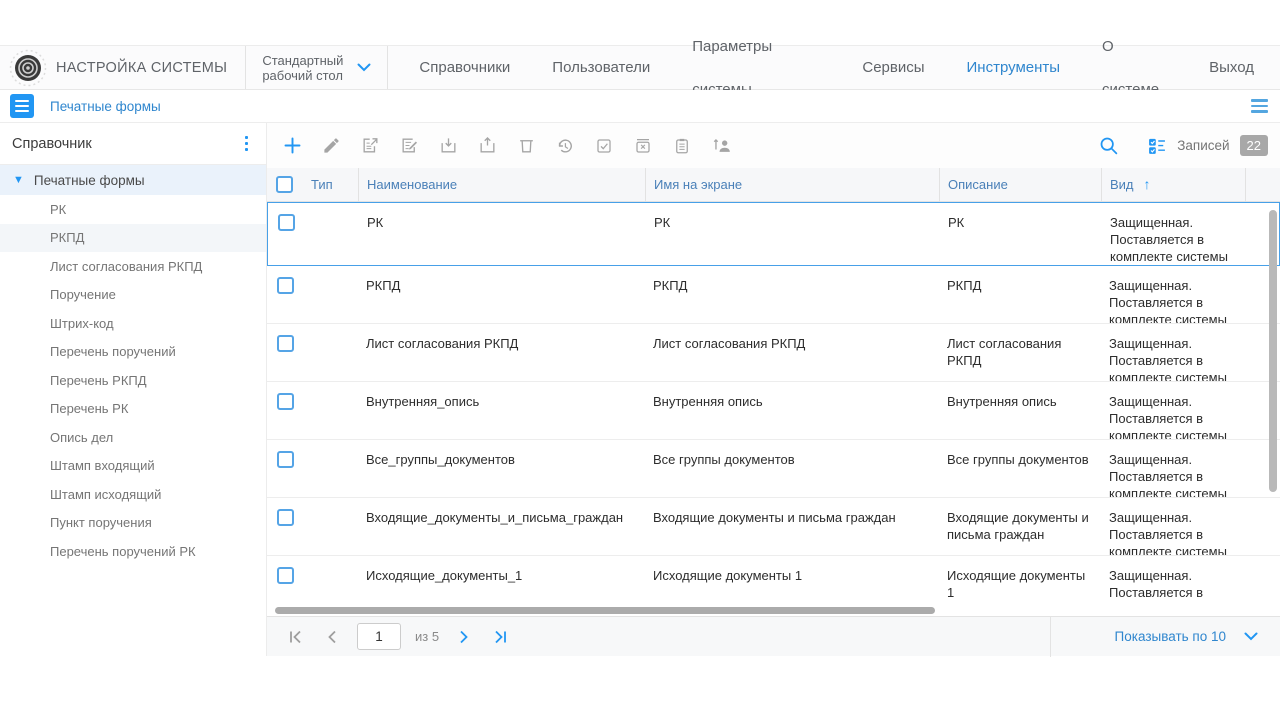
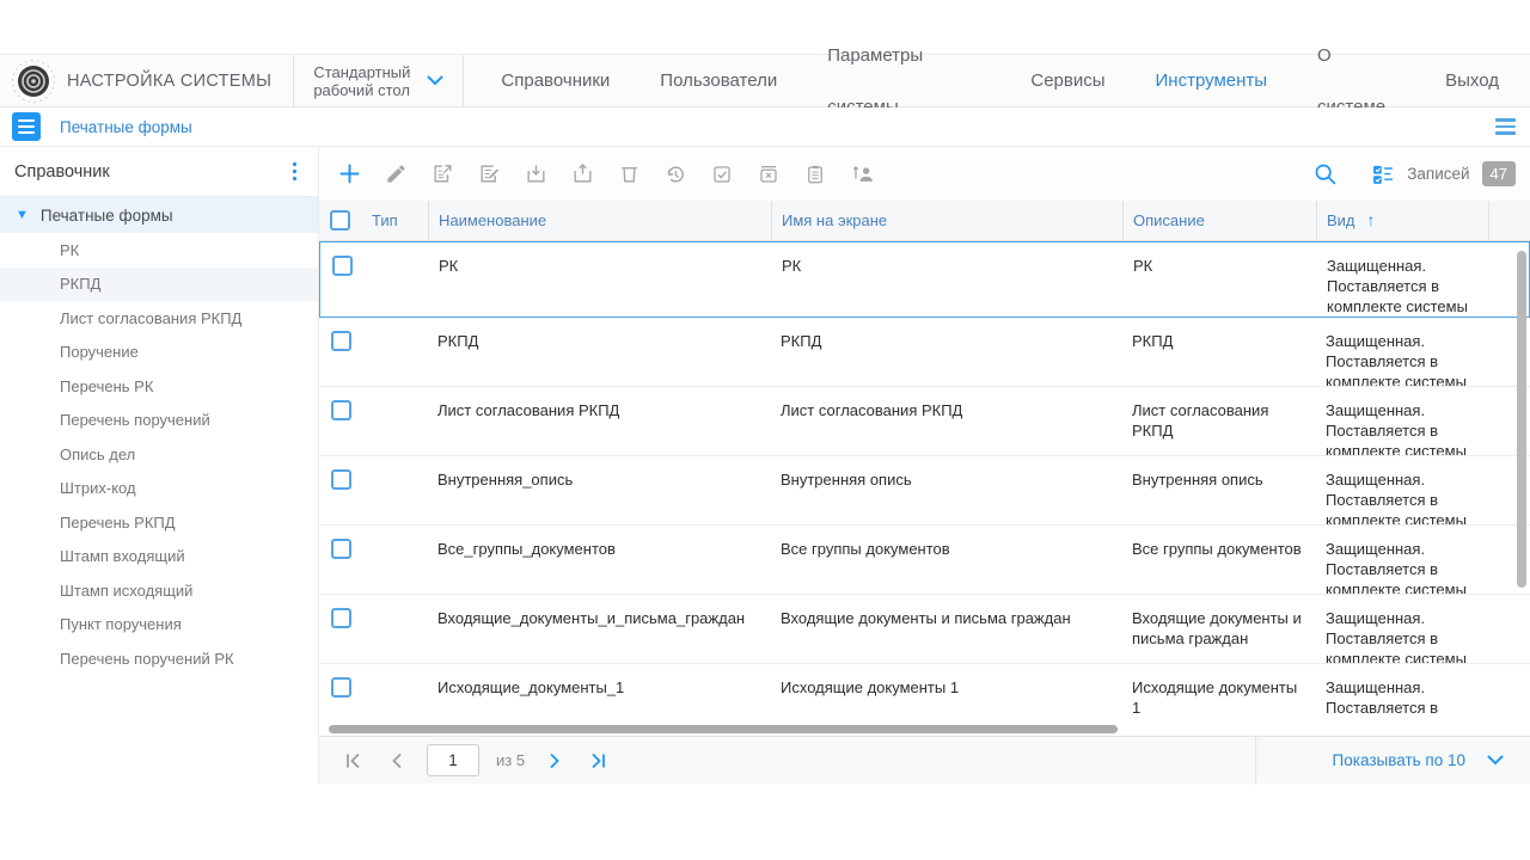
  НАСТРОЙКА СИСТЕМЫ
  Стандартный
  рабочий стол
  Справочники
  Пользователи
  Параметры системы
  Сервисы
  Инструменты
  О системе
  Выход
  Печатные формы
  Справочник
  ▼
  Печатные формы
  РК
  РКПД
  Лист согласования РКПД
  Поручение
- Штрих-код
+ Перечень РК
  Перечень поручений
- Перечень РКПД
+ Опись дел
- Перечень РК
+ Штрих-код
- Опись дел
+ Перечень РКПД
  Штамп входящий
  Штамп исходящий
  Пункт поручения
  Перечень поручений РК
  Записей
- 22
+ 47
  Тип
  Наименование
  Имя на экране
  Описание
  Вид
  ↑
  РК
  РК
  РК
  Защищенная. Поставляется в комплекте системы
  РКПД
  РКПД
  РКПД
  Защищенная. Поставляется в комплекте системы
  Лист согласования РКПД
  Лист согласования РКПД
  Лист согласования РКПД
  Защищенная. Поставляется в комплекте системы
  Внутренняя_опись
  Внутренняя опись
  Внутренняя опись
  Защищенная. Поставляется в комплекте системы
  Все_группы_документов
  Все группы документов
  Все группы документов
  Защищенная. Поставляется в комплекте системы
  Входящие_документы_и_письма_граждан
  Входящие документы и письма граждан
  Входящие документы и письма граждан
  Защищенная. Поставляется в комплекте системы
  Исходящие_документы_1
  Исходящие документы 1
  Исходящие документы 1
  1
  из 5
  Показывать по 10
